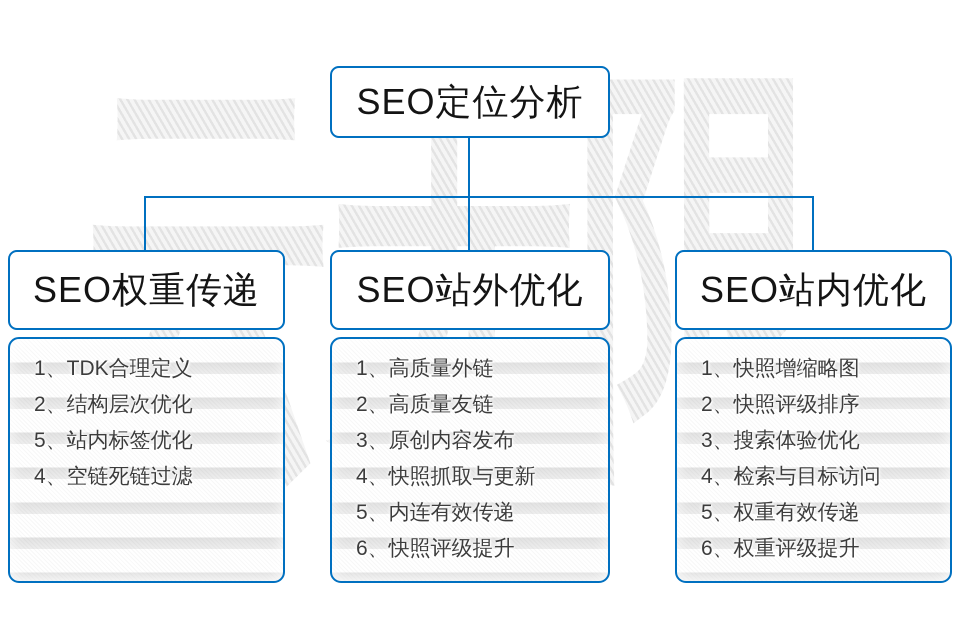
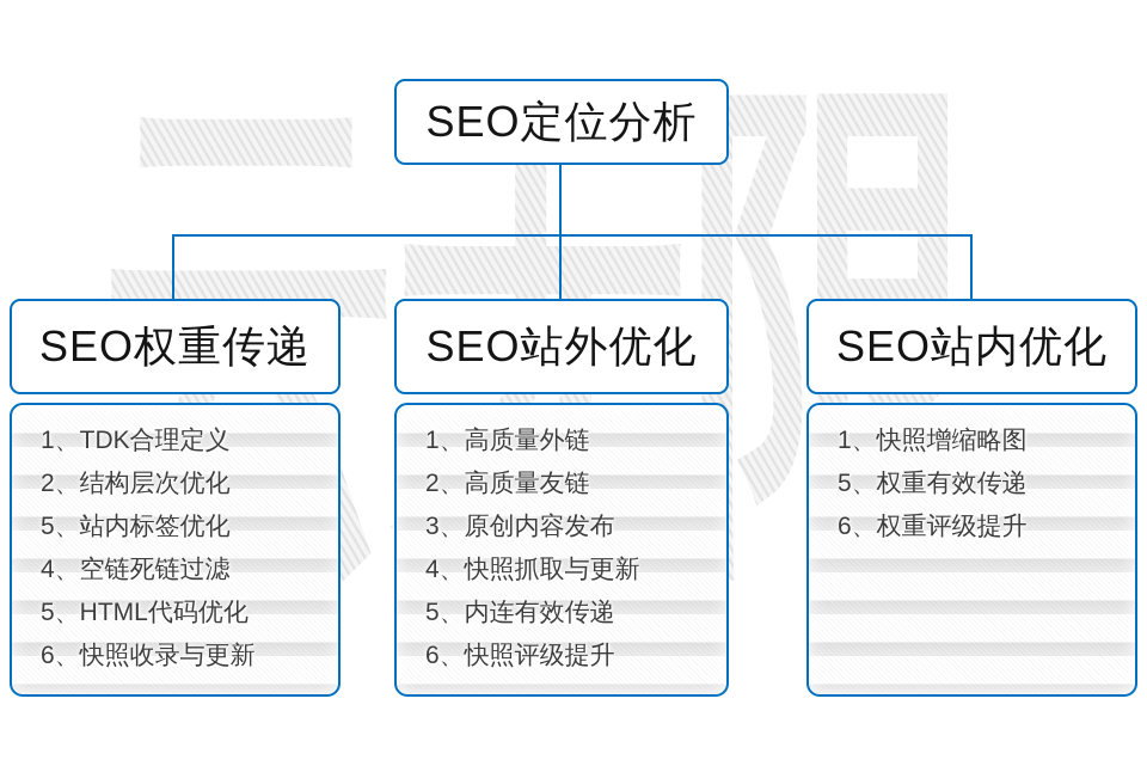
  SEO定位分析
  SEO权重传递
  SEO站外优化
  SEO站内优化
  1、TDK合理定义
  2、结构层次优化
  5、站内标签优化
  4、空链死链过滤
+ 5、HTML代码优化
+ 6、快照收录与更新
  1、高质量外链
  2、高质量友链
  3、原创内容发布
  4、快照抓取与更新
  5、内连有效传递
  6、快照评级提升
  1、快照增缩略图
- 2、快照评级排序
- 3、搜索体验优化
- 4、检索与目标访问
  5、权重有效传递
  6、权重评级提升
